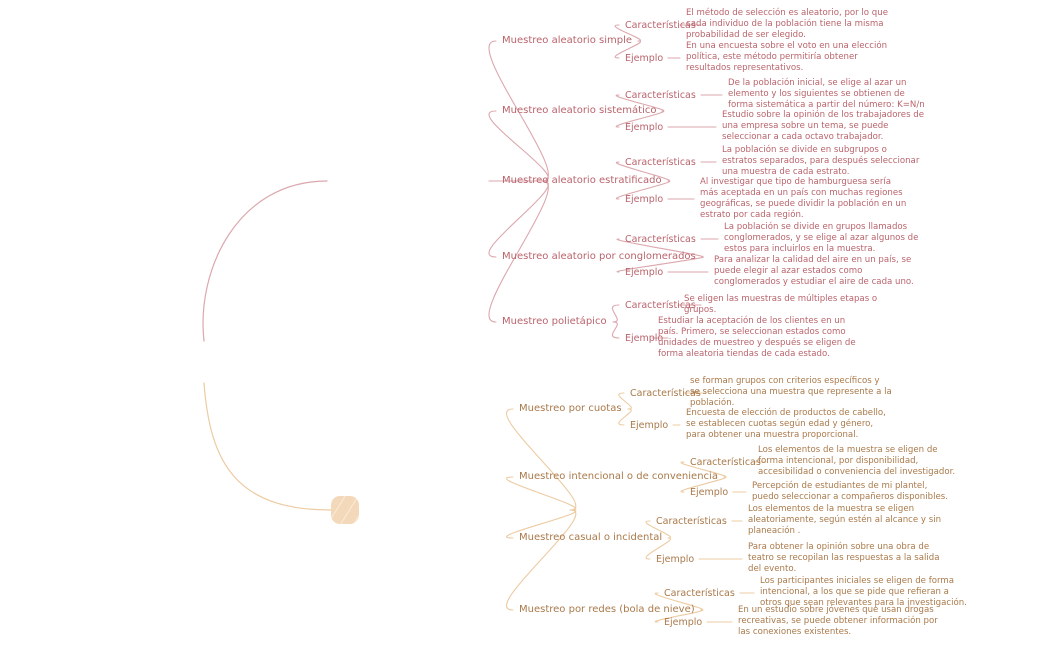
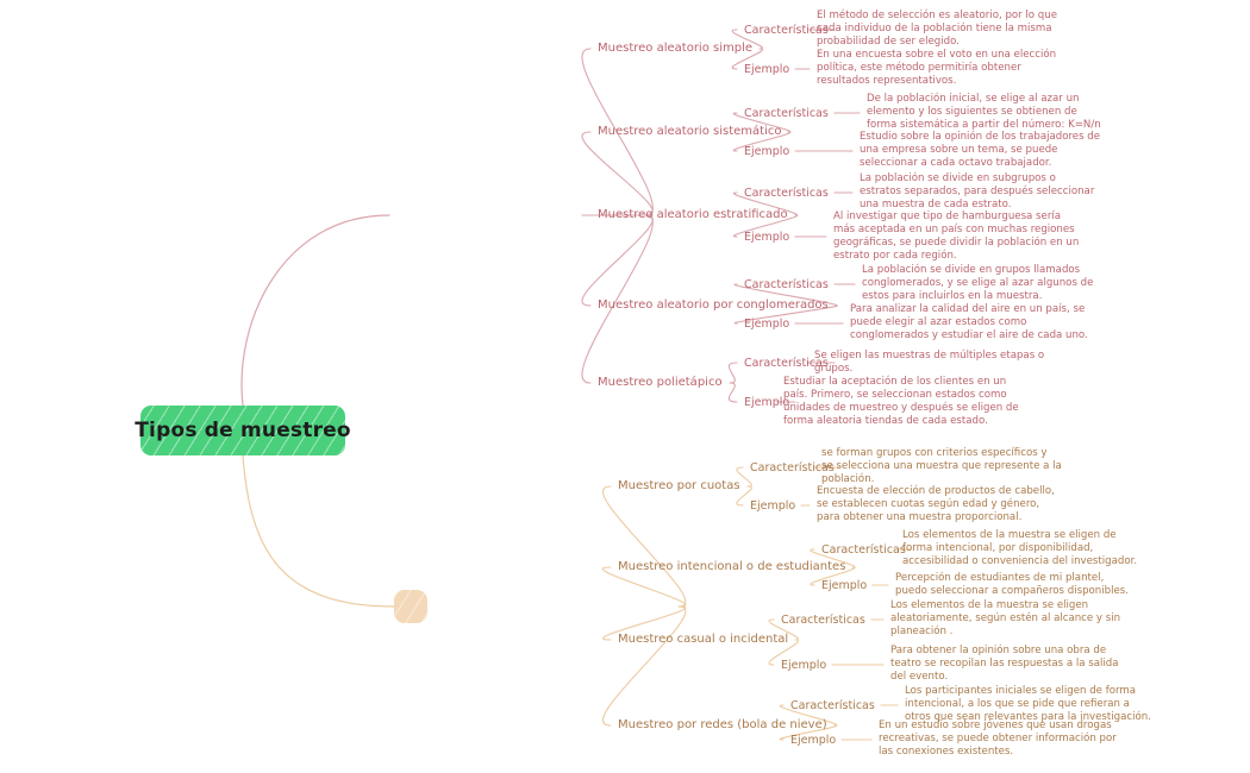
+ Tipos de muestreo
  Muestreo aleatorio simple
  Características
  Ejemplo
  El método de selección es aleatorio, por lo que
  cada individuo de la población tiene la misma
  probabilidad de ser elegido.
  En una encuesta sobre el voto en una elección
  política, este método permitiría obtener
  resultados representativos.
  Muestreo aleatorio sistemático
  Características
  Ejemplo
  De la población inicial, se elige al azar un
  elemento y los siguientes se obtienen de
  forma sistemática a partir del número: K=N/n
  Estudio sobre la opinión de los trabajadores de
  una empresa sobre un tema, se puede
  seleccionar a cada octavo trabajador.
  Muestreo aleatorio estratificado
  Características
  Ejemplo
  La población se divide en subgrupos o
  estratos separados, para después seleccionar
  una muestra de cada estrato.
  Al investigar que tipo de hamburguesa sería
  más aceptada en un país con muchas regiones
  geográficas, se puede dividir la población en un
  estrato por cada región.
  Muestreo aleatorio por conglomerados
  Características
  Ejemplo
  La población se divide en grupos llamados
  conglomerados, y se elige al azar algunos de
  estos para incluirlos en la muestra.
  Para analizar la calidad del aire en un país, se
  puede elegir al azar estados como
  conglomerados y estudiar el aire de cada uno.
  Muestreo polietápico
  Características
  Ejemplo
  Se eligen las muestras de múltiples etapas o
  grupos.
  Estudiar la aceptación de los clientes en un
  país. Primero, se seleccionan estados como
  unidades de muestreo y después se eligen de
  forma aleatoria tiendas de cada estado.
  Muestreo por cuotas
  Características
  Ejemplo
  se forman grupos con criterios específicos y
  se selecciona una muestra que represente a la
  población.
  Encuesta de elección de productos de cabello,
  se establecen cuotas según edad y género,
  para obtener una muestra proporcional.
- Muestreo intencional o de conveniencia
+ Muestreo intencional o de estudiantes
  Características
  Ejemplo
  Los elementos de la muestra se eligen de
  forma intencional, por disponibilidad,
  accesibilidad o conveniencia del investigador.
  Percepción de estudiantes de mi plantel,
  puedo seleccionar a compañeros disponibles.
  Muestreo casual o incidental
  Características
  Ejemplo
  Los elementos de la muestra se eligen
  aleatoriamente, según estén al alcance y sin
  planeación .
  Para obtener la opinión sobre una obra de
  teatro se recopilan las respuestas a la salida
  del evento.
  Muestreo por redes (bola de nieve)
  Características
  Ejemplo
  Los participantes iniciales se eligen de forma
  intencional, a los que se pide que refieran a
  otros que sean relevantes para la investigación.
  En un estudio sobre jóvenes que usan drogas
  recreativas, se puede obtener información por
  las conexiones existentes.
